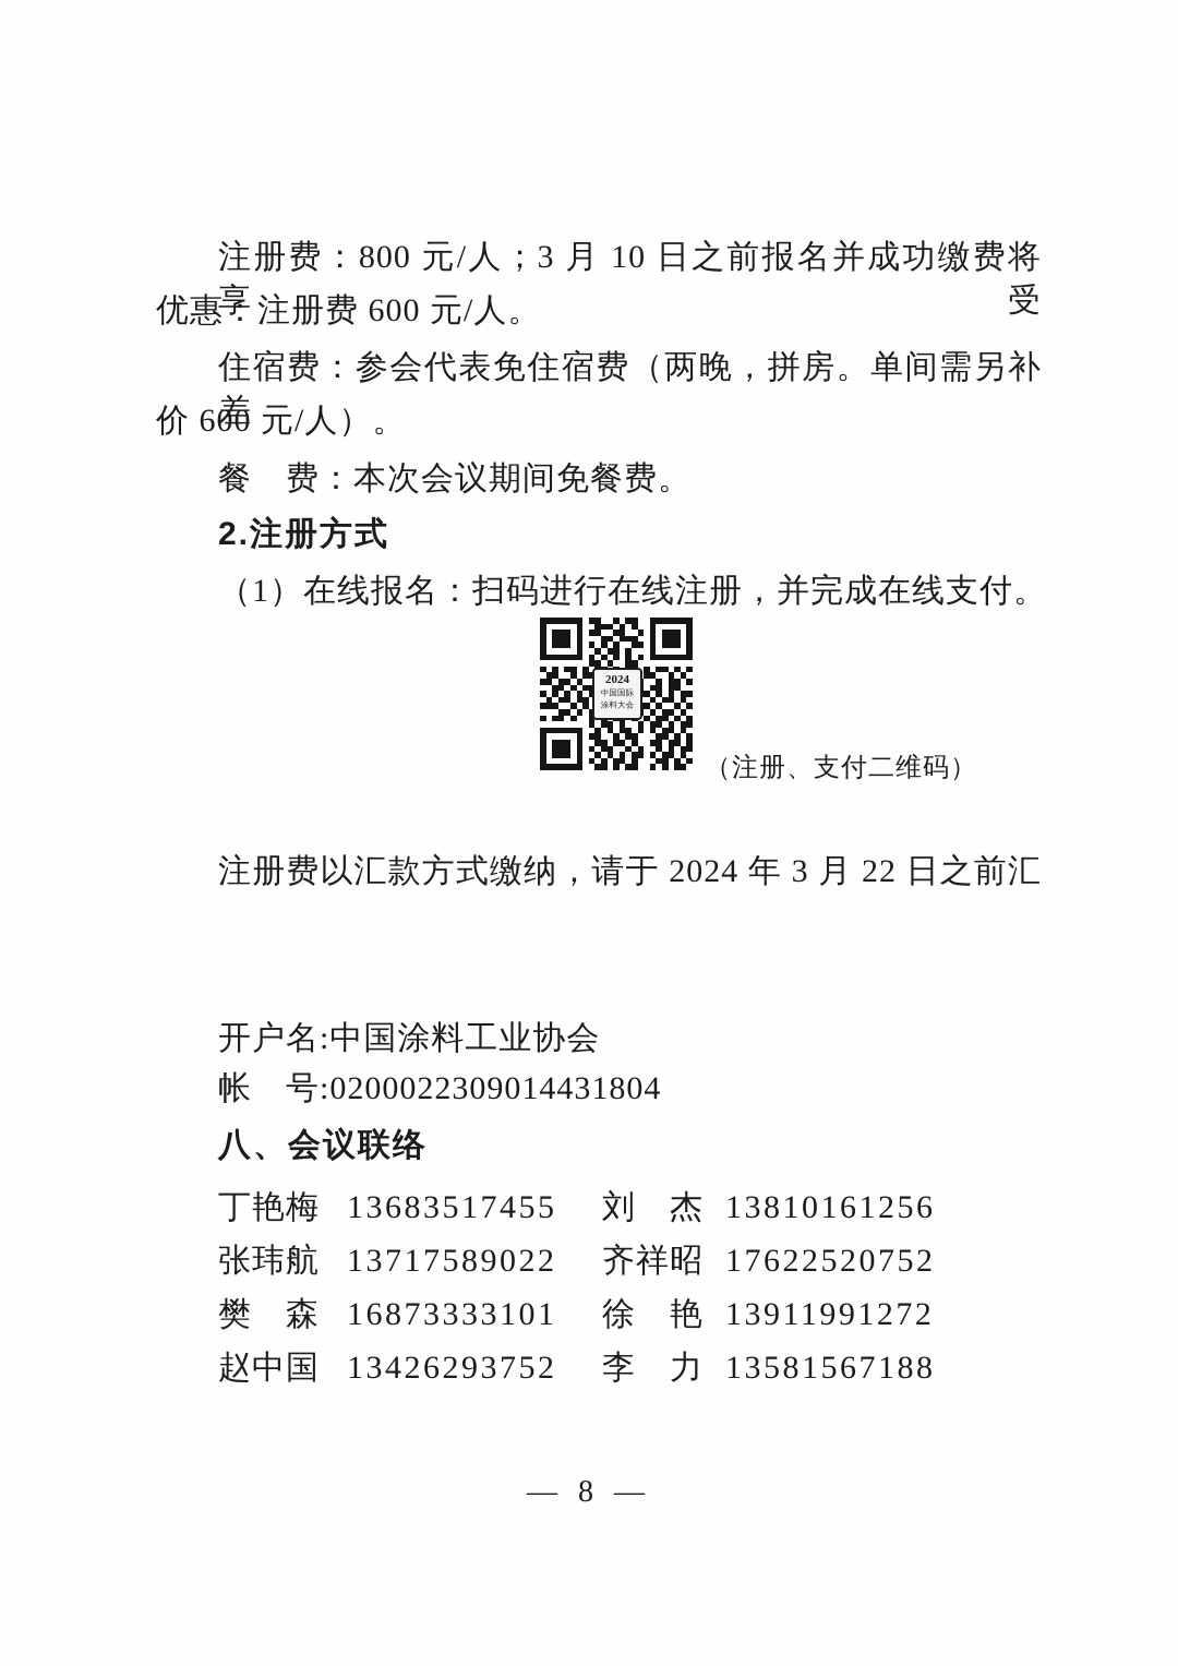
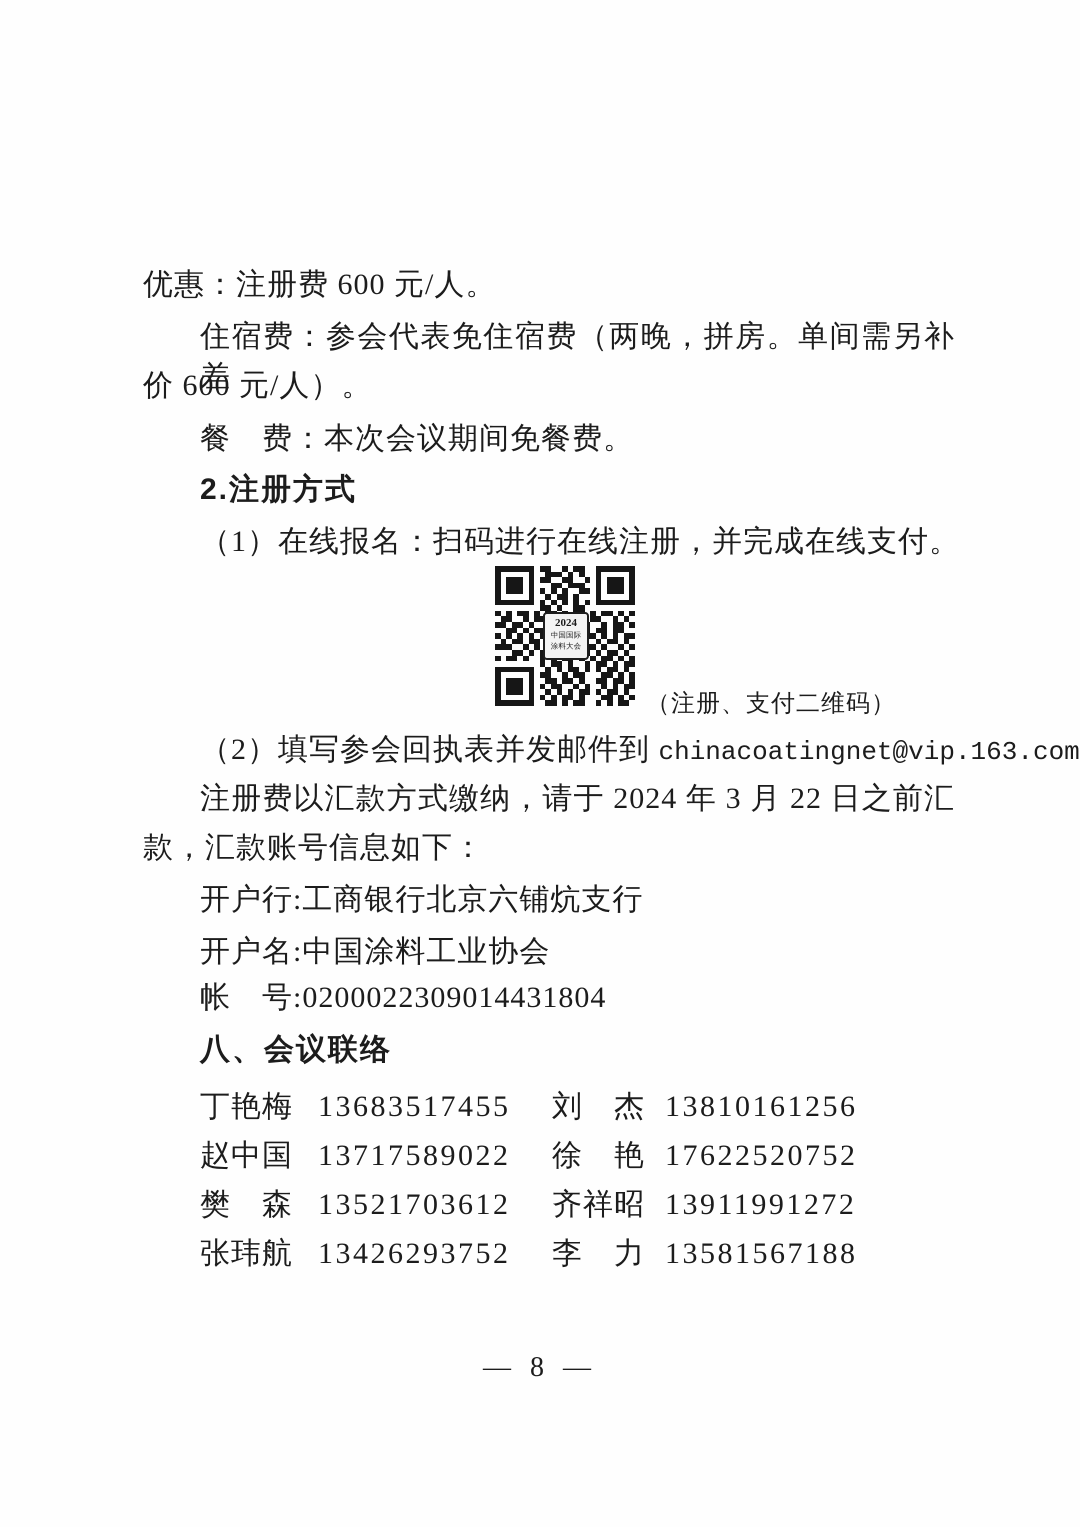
- 注册费：800 元/人；3 月 10 日之前报名并成功缴费将享受
  优惠：注册费 600 元/人。
  住宿费：参会代表免住宿费（两晚，拼房。单间需另补差
  价 600 元/人）。
  餐 费：本次会议期间免餐费。
  2.注册方式
  （1）在线报名：扫码进行在线注册，并完成在线支付。
  2024
  中国国际
  涂料大会
  （注册、支付二维码）
+ （2）填写参会回执表并发邮件到 chinacoatingnet@vip.163.com
  注册费以汇款方式缴纳，请于 2024 年 3 月 22 日之前汇
+ 款，汇款账号信息如下：
+ 开户行:工商银行北京六铺炕支行
  开户名:中国涂料工业协会
  帐 号:0200022309014431804
  八、会议联络
  丁艳梅
  13683517455
  刘 杰
  13810161256
- 张玮航
+ 赵中国
  13717589022
- 齐祥昭
+ 徐 艳
  17622520752
  樊 森
- 16873333101
+ 13521703612
- 徐 艳
+ 齐祥昭
  13911991272
- 赵中国
+ 张玮航
  13426293752
  李 力
  13581567188
  — 8 —
